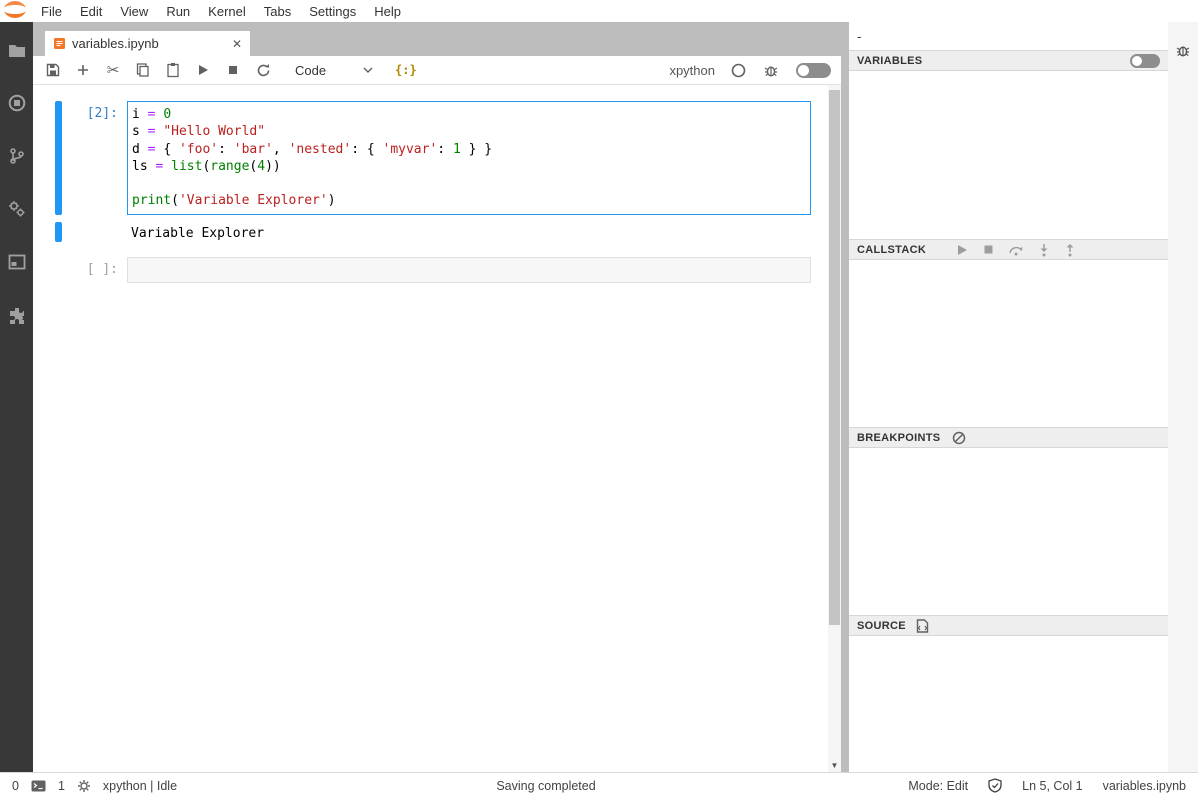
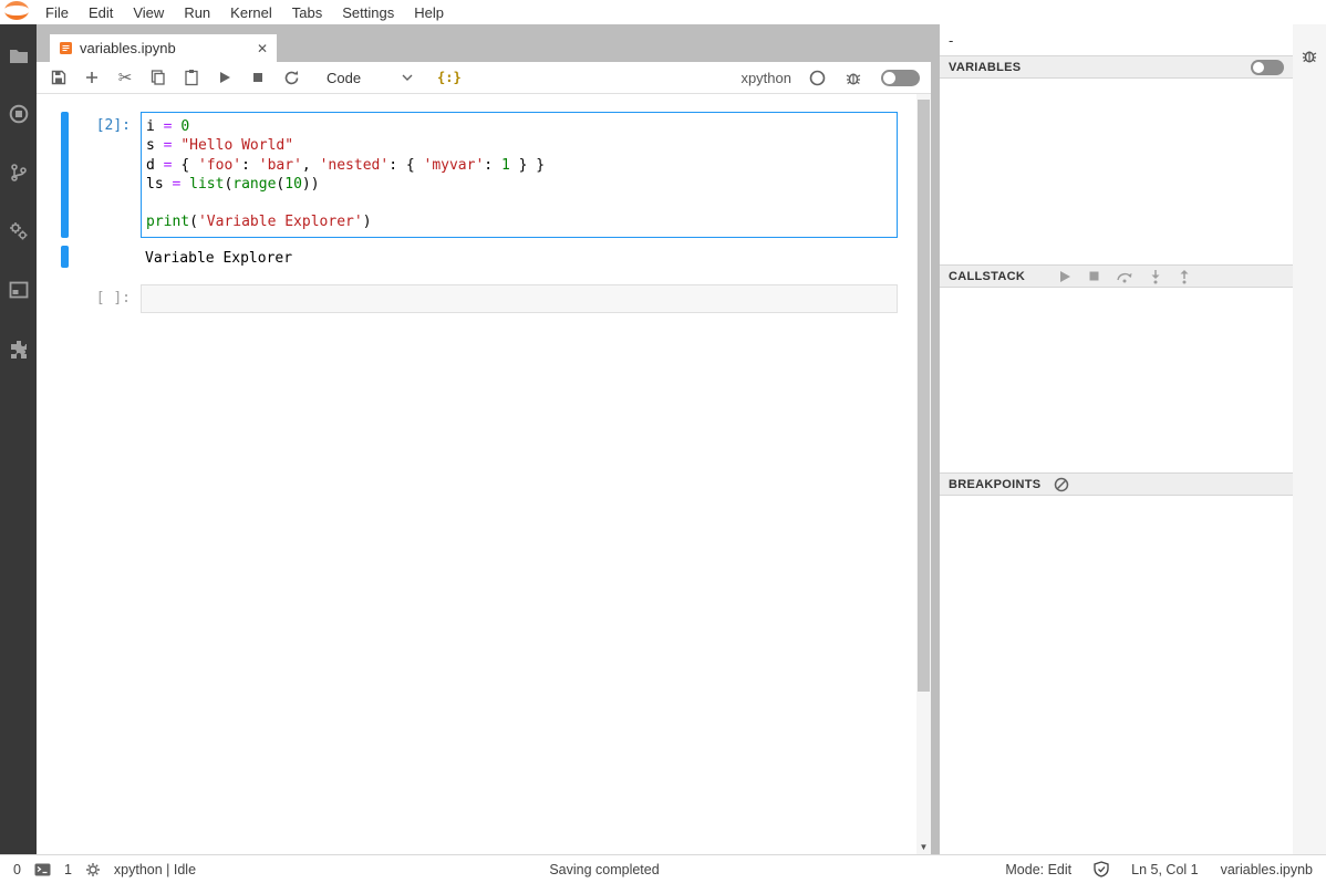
  File
  Edit
  View
  Run
  Kernel
  Tabs
  Settings
  Help
  variables.ipynb
  ✕
  ✂
  Code
  {:}
  xpython
  [2]:
  i = 0
  s = "Hello World"
  d = { 'foo': 'bar', 'nested': { 'myvar': 1 } }
- ls = list(range(4))
+ ls = list(range(10))
  print('Variable Explorer')
  Variable Explorer
  [ ]:
  ▼
  -
  VARIABLES
  CALLSTACK
  BREAKPOINTS
- SOURCE
  0
  1
  xpython | Idle
  Saving completed
  Mode: Edit
  Ln 5, Col 1
  variables.ipynb
